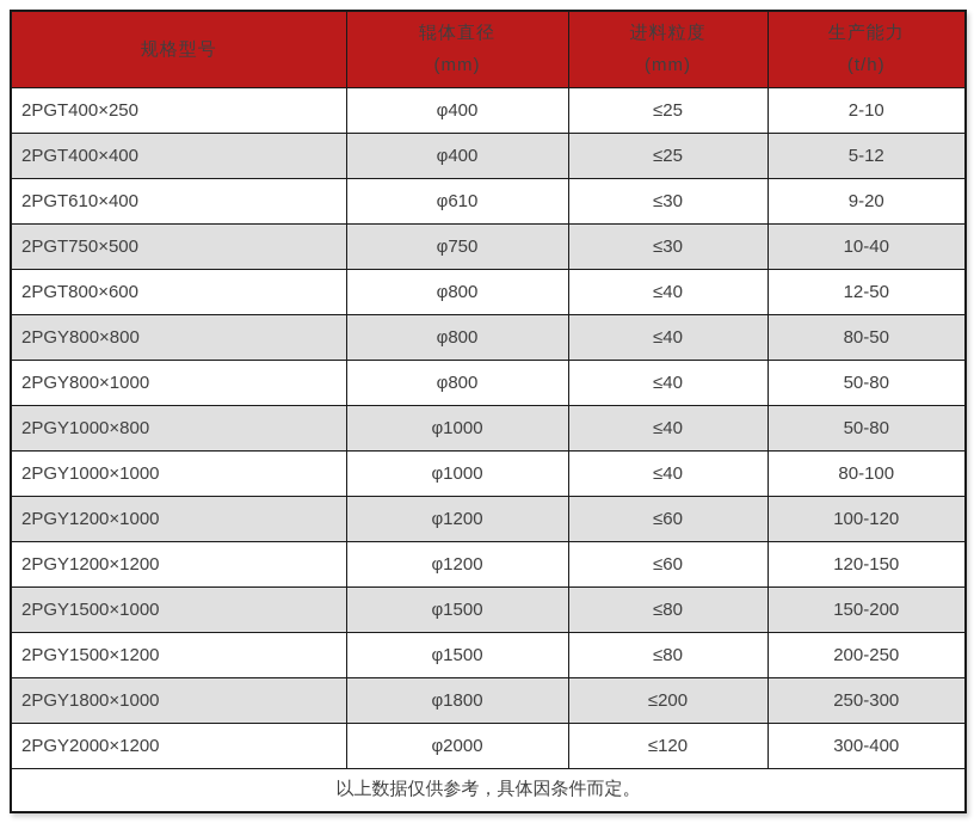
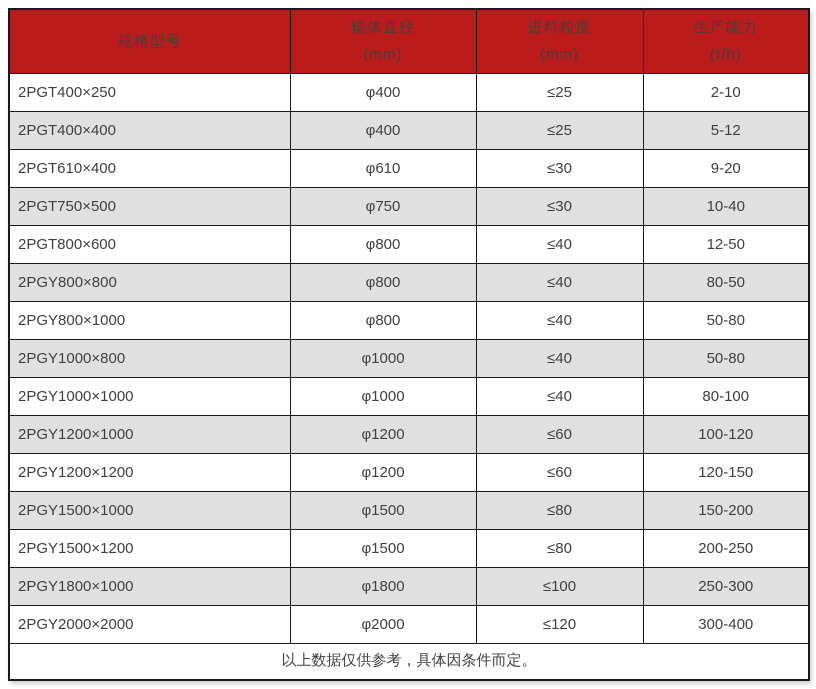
  规格型号	辊体直径 (mm)	进料粒度 (mm)	生产能力 (t/h)
  2PGT400×250	φ400	≤25	2-10
  2PGT400×400	φ400	≤25	5-12
  2PGT610×400	φ610	≤30	9-20
  2PGT750×500	φ750	≤30	10-40
  2PGT800×600	φ800	≤40	12-50
  2PGY800×800	φ800	≤40	80-50
  2PGY800×1000	φ800	≤40	50-80
  2PGY1000×800	φ1000	≤40	50-80
  2PGY1000×1000	φ1000	≤40	80-100
  2PGY1200×1000	φ1200	≤60	100-120
  2PGY1200×1200	φ1200	≤60	120-150
  2PGY1500×1000	φ1500	≤80	150-200
  2PGY1500×1200	φ1500	≤80	200-250
- 2PGY1800×1000	φ1800	≤200	250-300
+ 2PGY1800×1000	φ1800	≤100	250-300
- 2PGY2000×1200	φ2000	≤120	300-400
+ 2PGY2000×2000	φ2000	≤120	300-400
  以上数据仅供参考，具体因条件而定。
